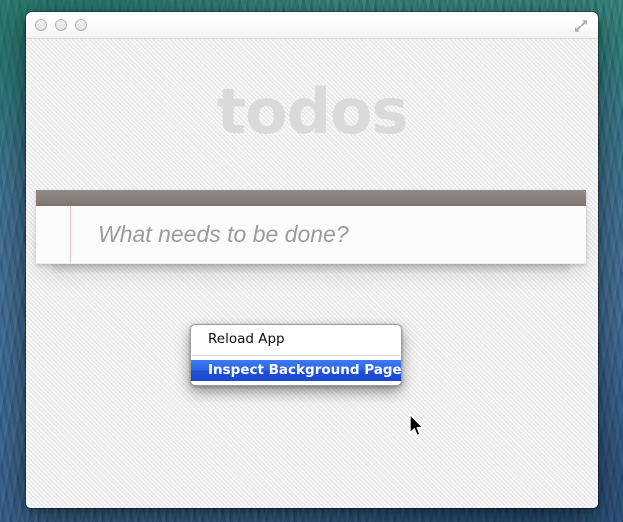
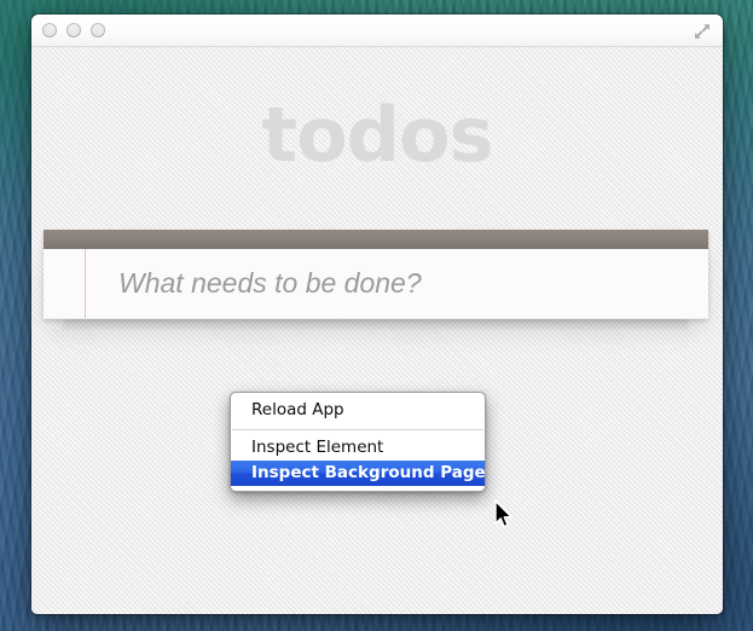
  todos
  What needs to be done?
  Reload App
+ Inspect Element
  Inspect Background Page
